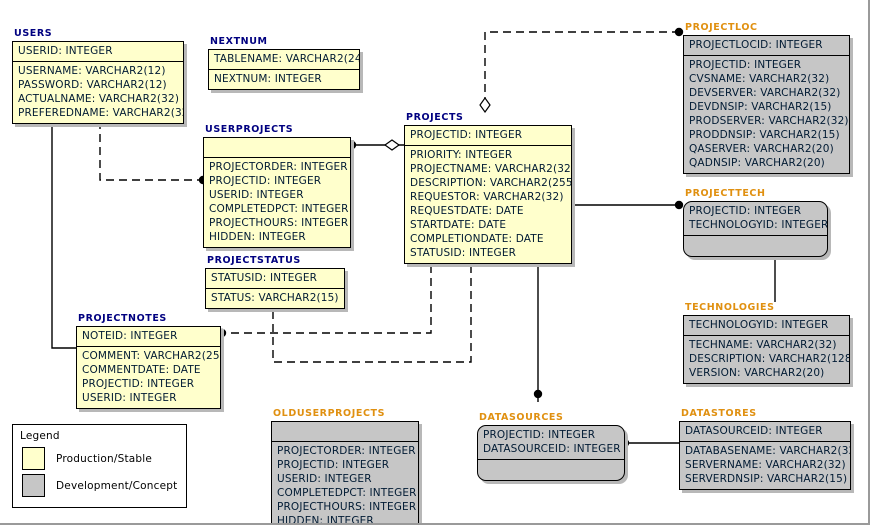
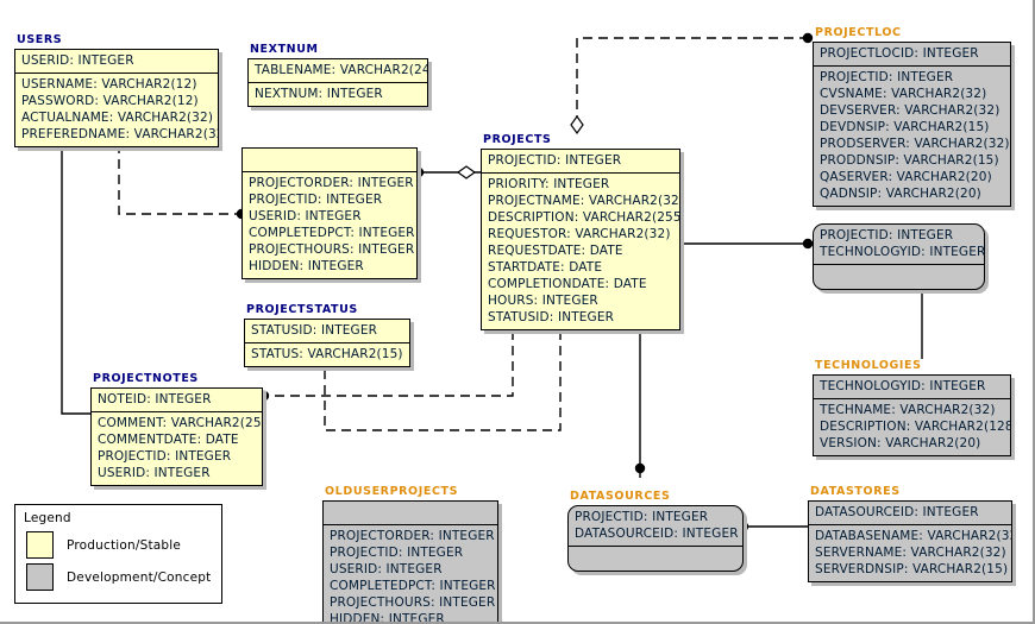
  USERS
  USERID: INTEGER
  USERNAME: VARCHAR2(12)
  PASSWORD: VARCHAR2(12)
  ACTUALNAME: VARCHAR2(32)
  PREFEREDNAME: VARCHAR2(3
  NEXTNUM
  TABLENAME: VARCHAR2(24
  NEXTNUM: INTEGER
- USERPROJECTS
  PROJECTORDER: INTEGER
  PROJECTID: INTEGER
  USERID: INTEGER
  COMPLETEDPCT: INTEGER
  PROJECTHOURS: INTEGER
  HIDDEN: INTEGER
  PROJECTS
  PROJECTID: INTEGER
  PRIORITY: INTEGER
  PROJECTNAME: VARCHAR2(32
  DESCRIPTION: VARCHAR2(255
  REQUESTOR: VARCHAR2(32)
  REQUESTDATE: DATE
  STARTDATE: DATE
  COMPLETIONDATE: DATE
+ HOURS: INTEGER
  STATUSID: INTEGER
  PROJECTLOC
  PROJECTLOCID: INTEGER
  PROJECTID: INTEGER
  CVSNAME: VARCHAR2(32)
  DEVSERVER: VARCHAR2(32)
  DEVDNSIP: VARCHAR2(15)
  PRODSERVER: VARCHAR2(32)
  PRODDNSIP: VARCHAR2(15)
  QASERVER: VARCHAR2(20)
  QADNSIP: VARCHAR2(20)
- PROJECTTECH
  PROJECTID: INTEGER
  TECHNOLOGYID: INTEGER
  TECHNOLOGIES
  TECHNOLOGYID: INTEGER
  TECHNAME: VARCHAR2(32)
  DESCRIPTION: VARCHAR2(128
  VERSION: VARCHAR2(20)
  PROJECTSTATUS
  STATUSID: INTEGER
  STATUS: VARCHAR2(15)
  PROJECTNOTES
  NOTEID: INTEGER
  COMMENT: VARCHAR2(25
  COMMENTDATE: DATE
  PROJECTID: INTEGER
  USERID: INTEGER
  OLDUSERPROJECTS
  PROJECTORDER: INTEGER
  PROJECTID: INTEGER
  USERID: INTEGER
  COMPLETEDPCT: INTEGER
  PROJECTHOURS: INTEGER
  HIDDEN: INTEGER
  DATASOURCES
  PROJECTID: INTEGER
  DATASOURCEID: INTEGER
  DATASTORES
  DATASOURCEID: INTEGER
  DATABASENAME: VARCHAR2(3
  SERVERNAME: VARCHAR2(32)
  SERVERDNSIP: VARCHAR2(15)
  Legend
  Production/Stable
  Development/Concept
